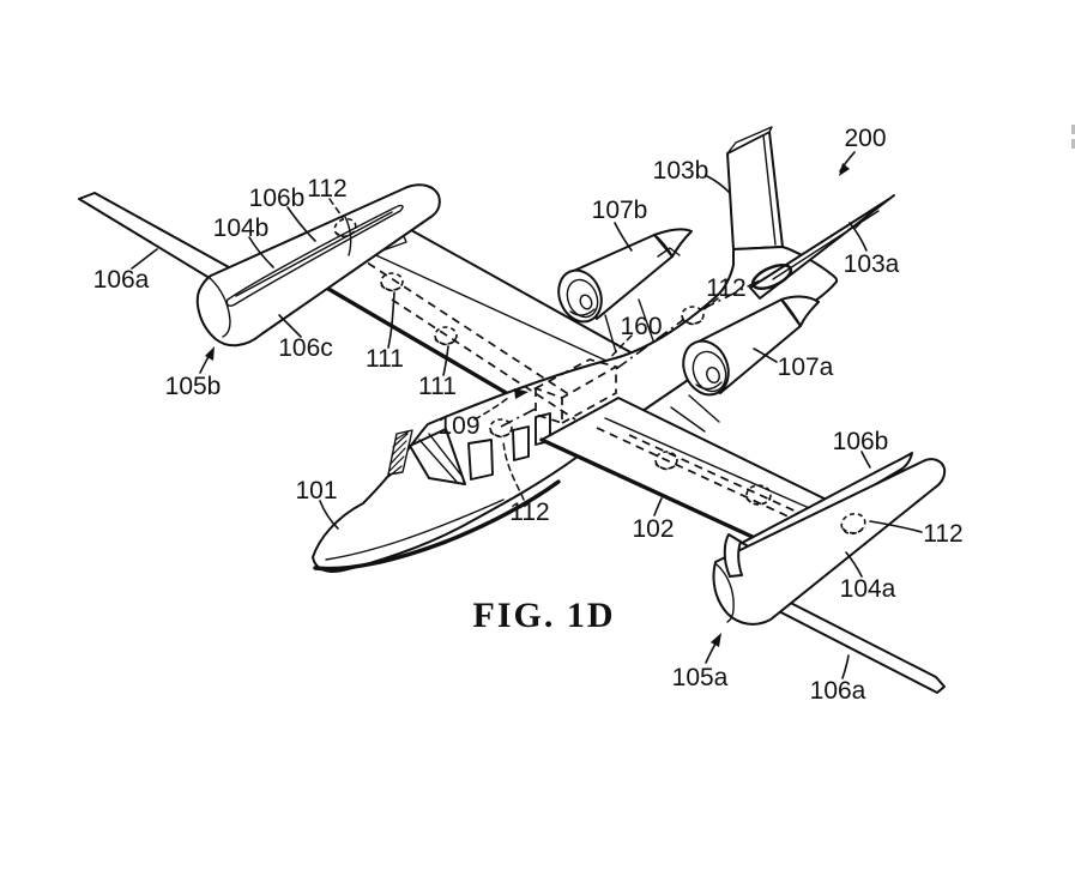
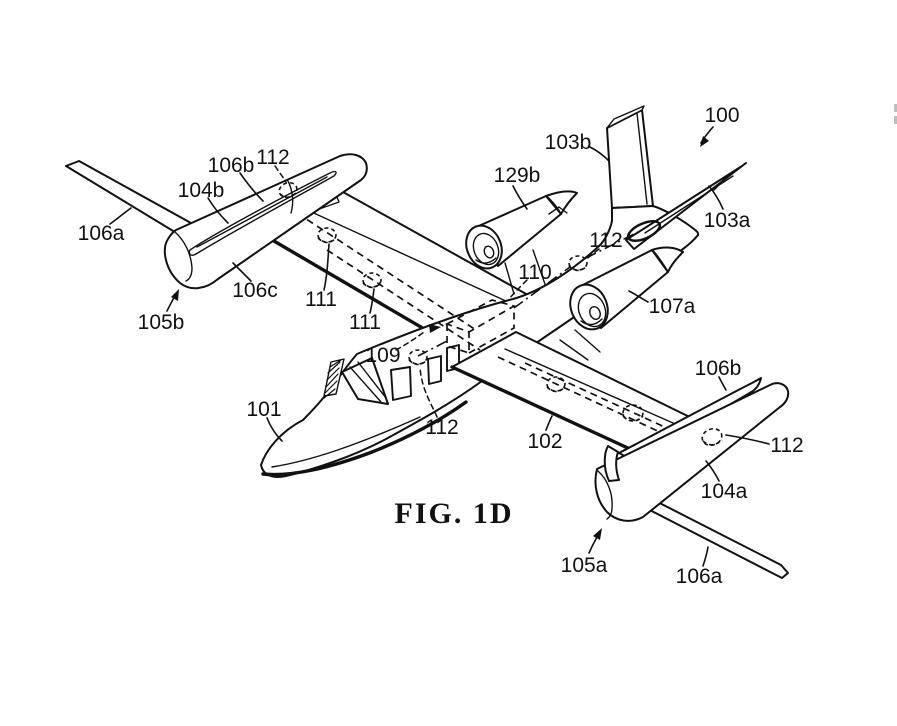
- 200
+ 100
  101
  102
  103a
  103b
  104a
  104b
  105a
  105b
  106a
  106a
  106b
  106b
  106c
  107a
- 107b
+ 129b
  109
- 160
+ 110
  111
  111
  112
  112
  112
  112
  FIG. 1D
